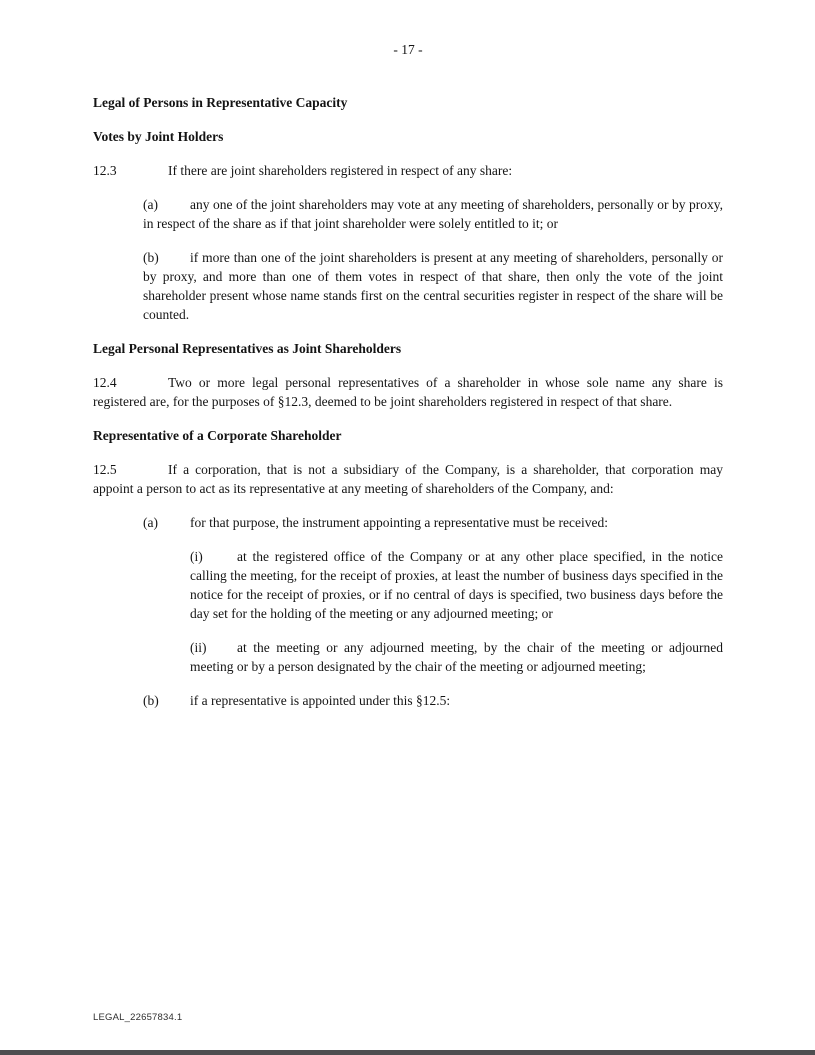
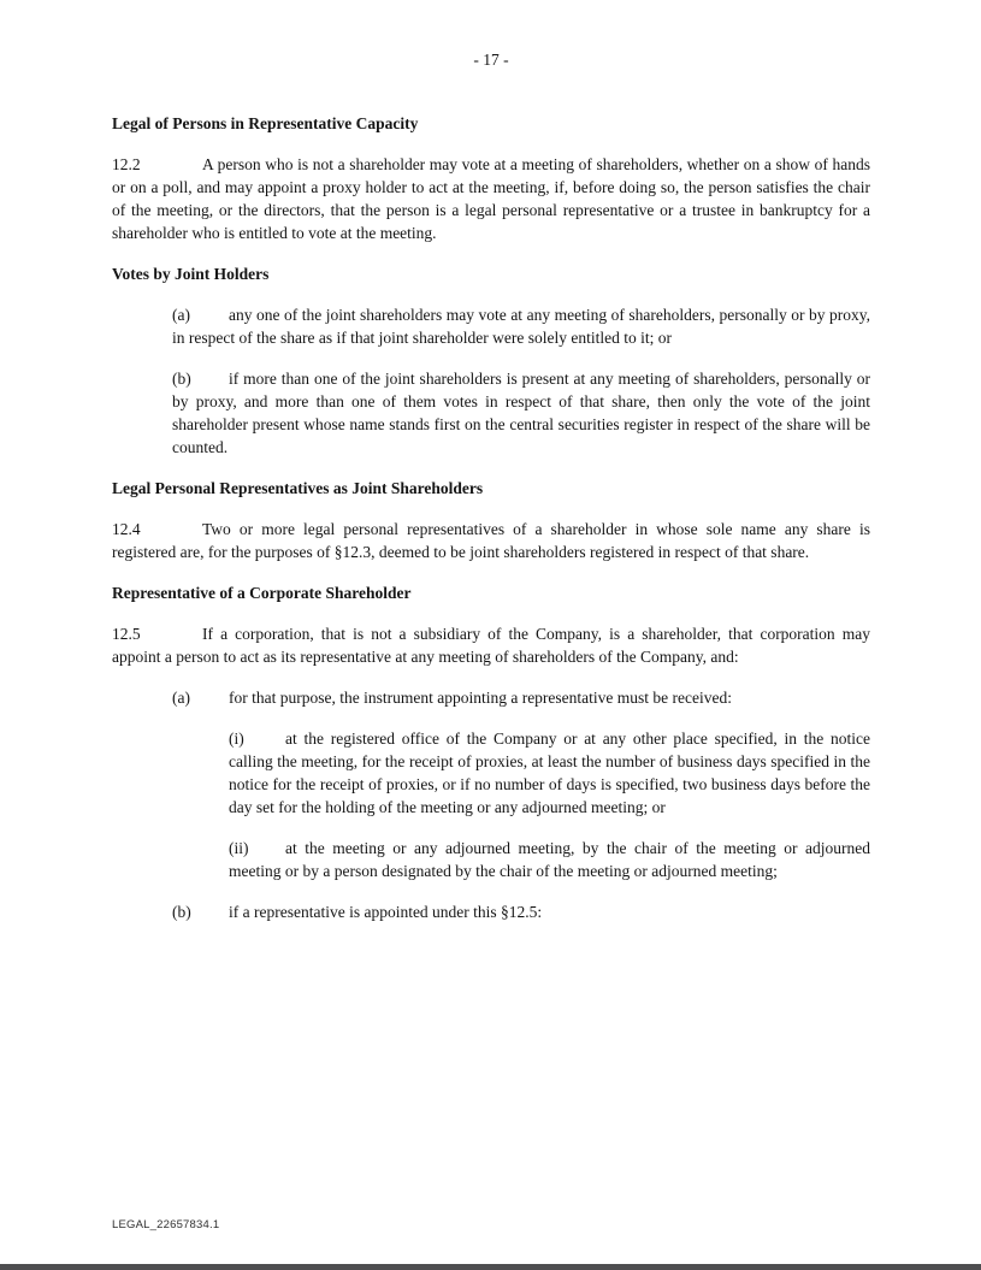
  - 17 -
  Legal of Persons in Representative Capacity
+ 12.2 A person who is not a shareholder may vote at a meeting of shareholders, whether on a show of hands or on a poll, and may appoint a proxy holder to act at the meeting, if, before doing so, the person satisfies the chair of the meeting, or the directors, that the person is a legal personal representative or a trustee in bankruptcy for a shareholder who is entitled to vote at the meeting.
  Votes by Joint Holders
- 12.3 If there are joint shareholders registered in respect of any share:
  (a) any one of the joint shareholders may vote at any meeting of shareholders, personally or by proxy, in respect of the share as if that joint shareholder were solely entitled to it; or
  (b) if more than one of the joint shareholders is present at any meeting of shareholders, personally or by proxy, and more than one of them votes in respect of that share, then only the vote of the joint shareholder present whose name stands first on the central securities register in respect of the share will be counted.
  Legal Personal Representatives as Joint Shareholders
  12.4 Two or more legal personal representatives of a shareholder in whose sole name any share is registered are, for the purposes of §12.3, deemed to be joint shareholders registered in respect of that share.
  Representative of a Corporate Shareholder
  12.5 If a corporation, that is not a subsidiary of the Company, is a shareholder, that corporation may appoint a person to act as its representative at any meeting of shareholders of the Company, and:
  (a) for that purpose, the instrument appointing a representative must be received:
- (i) at the registered office of the Company or at any other place specified, in the notice calling the meeting, for the receipt of proxies, at least the number of business days specified in the notice for the receipt of proxies, or if no central of days is specified, two business days before the day set for the holding of the meeting or any adjourned meeting; or
+ (i) at the registered office of the Company or at any other place specified, in the notice calling the meeting, for the receipt of proxies, at least the number of business days specified in the notice for the receipt of proxies, or if no number of days is specified, two business days before the day set for the holding of the meeting or any adjourned meeting; or
  (ii) at the meeting or any adjourned meeting, by the chair of the meeting or adjourned meeting or by a person designated by the chair of the meeting or adjourned meeting;
  (b) if a representative is appointed under this §12.5:
  LEGAL_22657834.1
